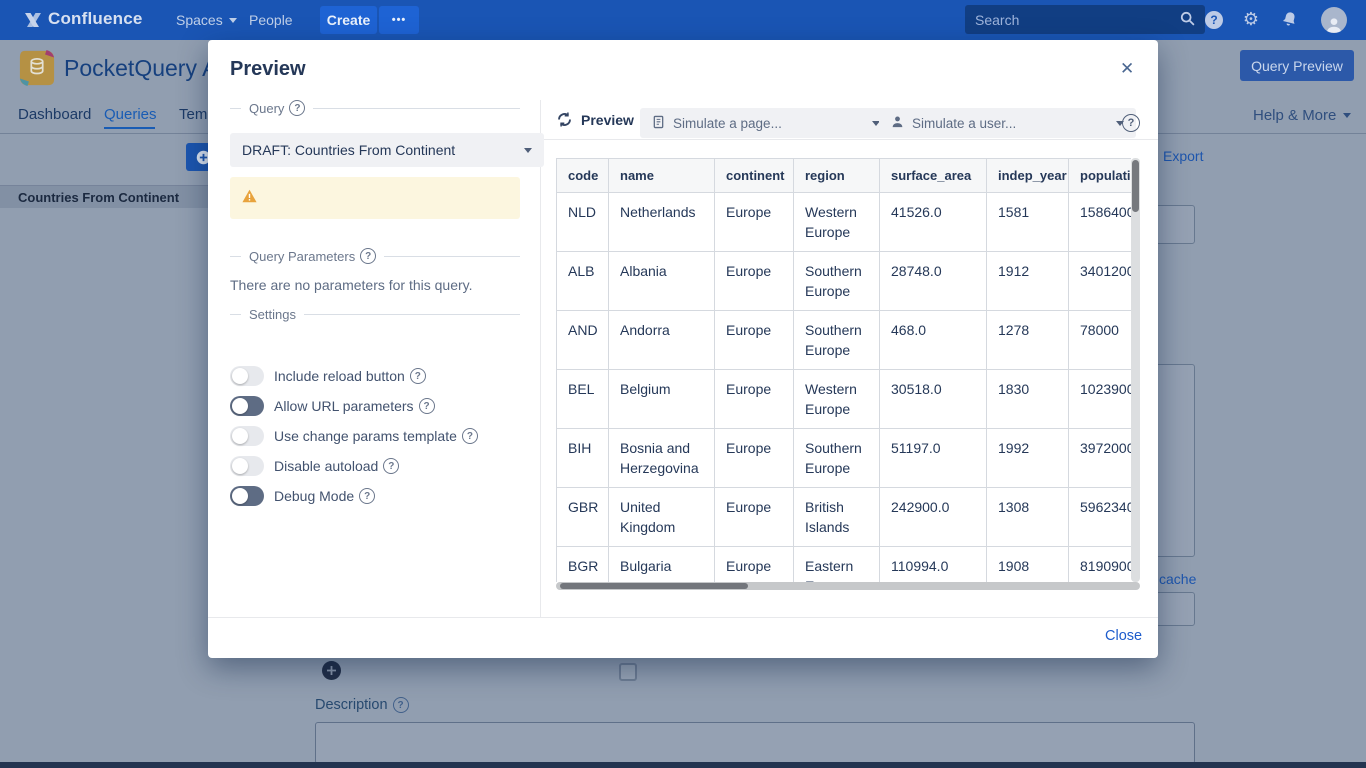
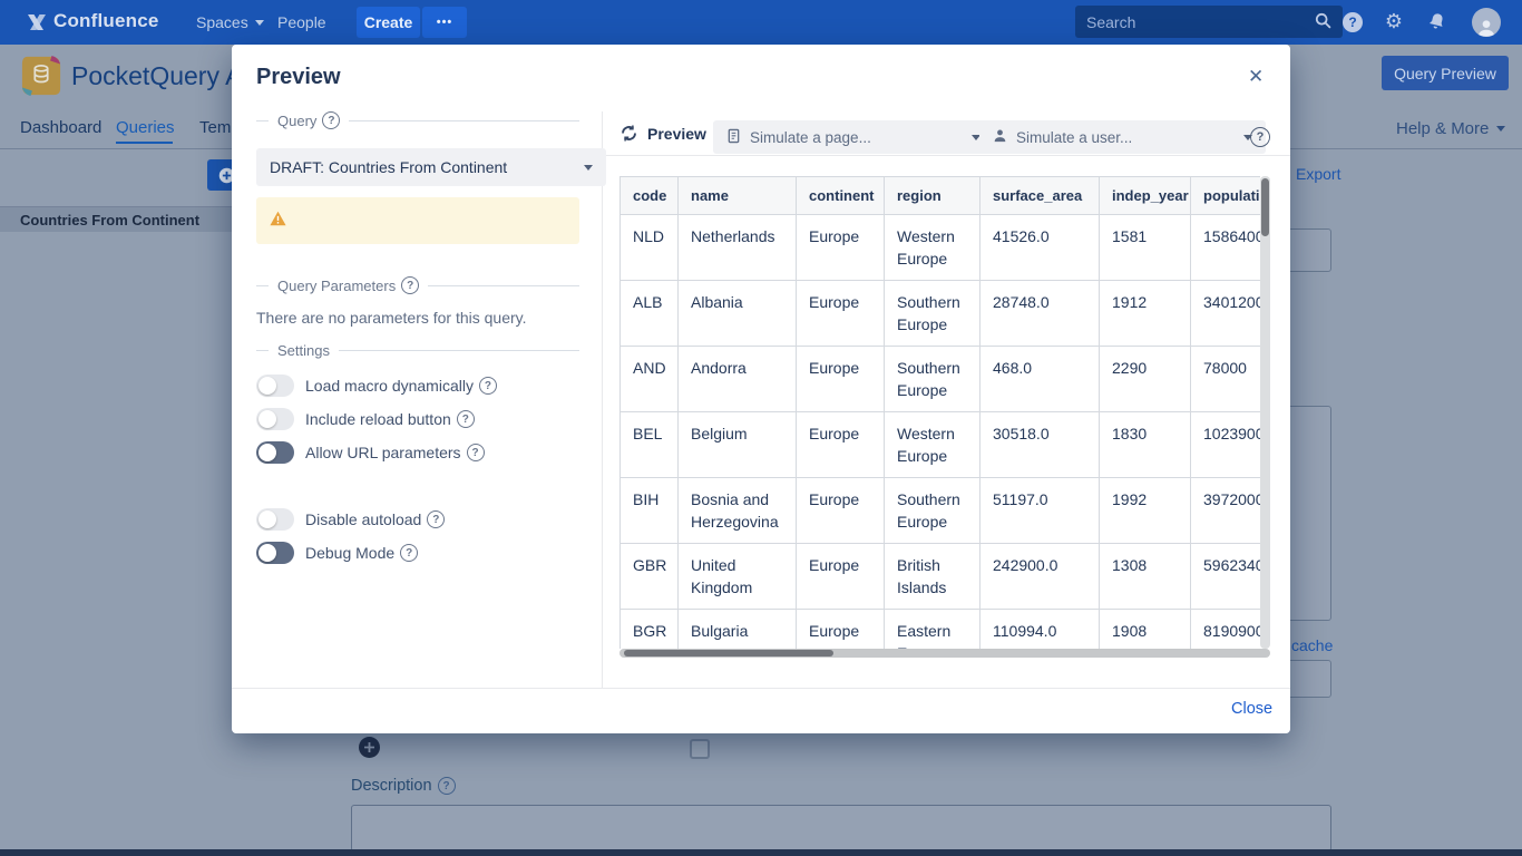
  Confluence
  Spaces
  People
  Create
  •••
  Search
  PocketQuery
  Query Preview
  Dashboard
  Queries
  Tem
  Help & More
  Countries From Continent
  Export
  cache
  Description
  Preview
  Query
  DRAFT: Countries From Continent
  Query Parameters
  There are no parameters for this query.
  Settings
+ Load macro dynamically
  Include reload button
  Allow URL parameters
- Use change params template
  Disable autoload
  Debug Mode
  Preview
  Simulate a page...
  Simulate a user...
  code	name	continent	region	surface_area	indep_year	populati
  NLD	Netherlands	Europe	Western Europe	41526.0	1581	158640
  ALB	Albania	Europe	Southern Europe	28748.0	1912	340120
- AND	Andorra	Europe	Southern Europe	468.0	1278	78000
+ AND	Andorra	Europe	Southern Europe	468.0	2290	78000
  BEL	Belgium	Europe	Western Europe	30518.0	1830	102390
  BIH	Bosnia and Herzegovina	Europe	Southern Europe	51197.0	1992	397200
  GBR	United Kingdom	Europe	British Islands	242900.0	1308	596234
  BGR	Bulgaria	Europe	Eastern	110994.0	1908	819090
  Close
